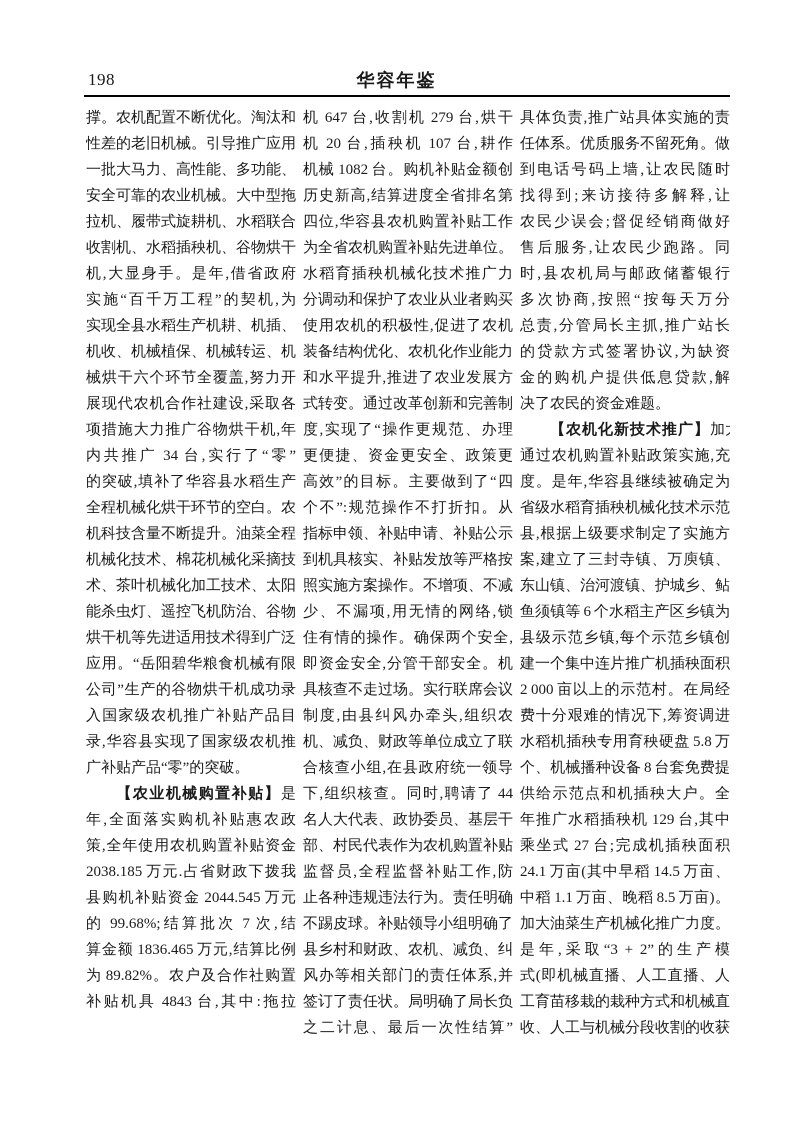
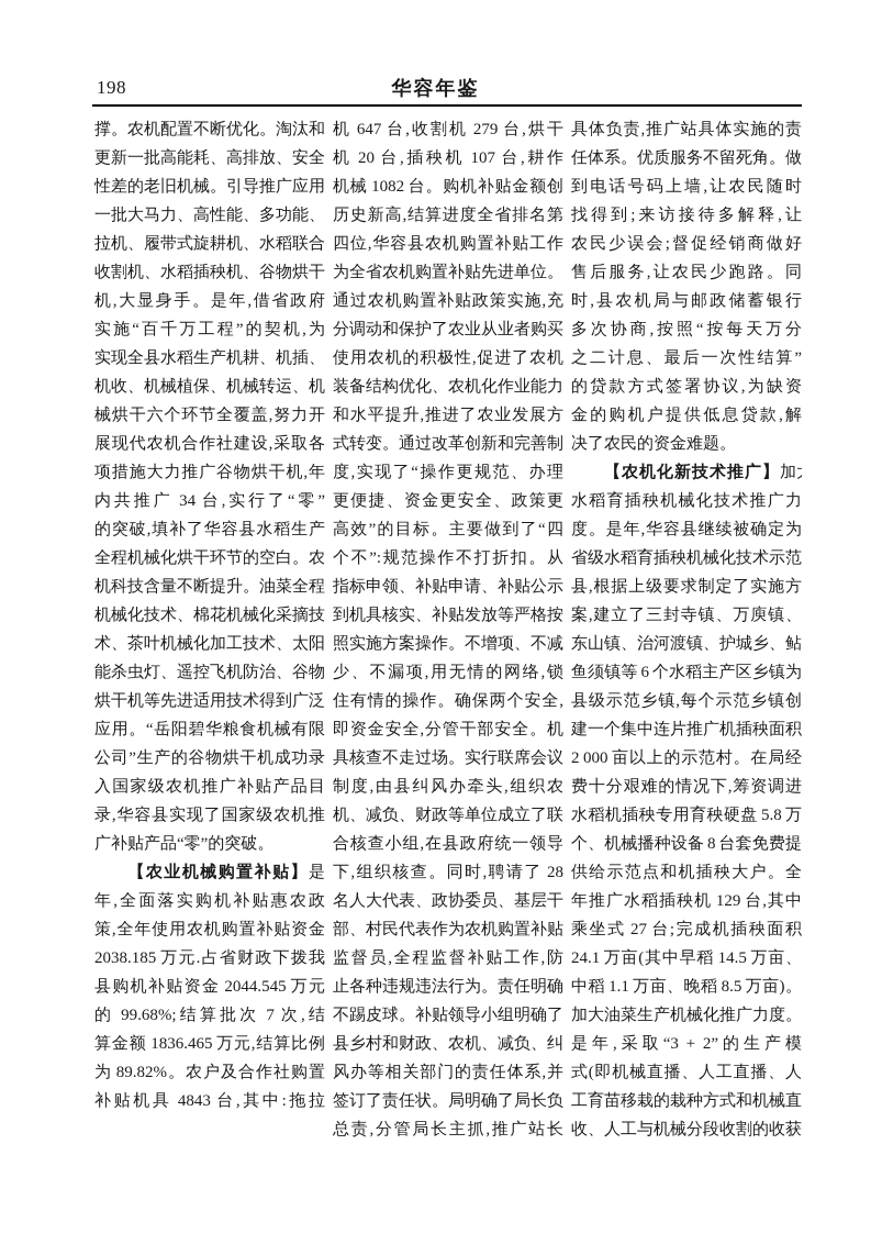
  198
  华容年鉴
  撑。农机配置不断优化。淘汰和
+ 更新一批高能耗、高排放、安全
  性差的老旧机械。引导推广应用
  一批大马力、高性能、多功能、
- 安全可靠的农业机械。大中型拖
  拉机、履带式旋耕机、水稻联合
  收割机、水稻插秧机、谷物烘干
  机,大显身手。是年,借省政府
  实施“百千万工程”的契机,为
  实现全县水稻生产机耕、机插、
  机收、机械植保、机械转运、机
  械烘干六个环节全覆盖,努力开
  展现代农机合作社建设,采取各
  项措施大力推广谷物烘干机,年
  内共推广 34 台,实行了“零”
  的突破,填补了华容县水稻生产
  全程机械化烘干环节的空白。农
  机科技含量不断提升。油菜全程
  机械化技术、棉花机械化采摘技
  术、茶叶机械化加工技术、太阳
  能杀虫灯、遥控飞机防治、谷物
  烘干机等先进适用技术得到广泛
  应用。“岳阳碧华粮食机械有限
  公司”生产的谷物烘干机成功录
  入国家级农机推广补贴产品目
  录,华容县实现了国家级农机推
  广补贴产品“零”的突破。
  【农业机械购置补贴】是
  年,全面落实购机补贴惠农政
  策,全年使用农机购置补贴资金
  2038.185 万元.占省财政下拨我
  县购机补贴资金 2044.545 万元
  的 99.68%;结算批次 7 次,结
  算金额 1836.465 万元,结算比例
  为 89.82%。农户及合作社购置
  补贴机具 4843 台,其中:拖拉
  机 647 台,收割机 279 台,烘干
  机 20 台,插秧机 107 台,耕作
  机械 1082 台。购机补贴金额创
  历史新高,结算进度全省排名第
  四位,华容县农机购置补贴工作
  为全省农机购置补贴先进单位。
- 水稻育插秧机械化技术推广力
+ 通过农机购置补贴政策实施,充
  分调动和保护了农业从业者购买
  使用农机的积极性,促进了农机
  装备结构优化、农机化作业能力
  和水平提升,推进了农业发展方
  式转变。通过改革创新和完善制
  度,实现了“操作更规范、办理
  更便捷、资金更安全、政策更
  高效”的目标。主要做到了“四
  个不”:规范操作不打折扣。从
  指标申领、补贴申请、补贴公示
  到机具核实、补贴发放等严格按
  照实施方案操作。不增项、不减
  少、不漏项,用无情的网络,锁
  住有情的操作。确保两个安全,
  即资金安全,分管干部安全。机
  具核查不走过场。实行联席会议
  制度,由县纠风办牵头,组织农
  机、减负、财政等单位成立了联
  合核查小组,在县政府统一领导
- 下,组织核查。同时,聘请了 44
+ 下,组织核查。同时,聘请了 28
  名人大代表、政协委员、基层干
  部、村民代表作为农机购置补贴
  监督员,全程监督补贴工作,防
  止各种违规违法行为。责任明确
  不踢皮球。补贴领导小组明确了
  县乡村和财政、农机、减负、纠
  风办等相关部门的责任体系,并
  签订了责任状。局明确了局长负
- 之二计息、最后一次性结算”
+ 总责,分管局长主抓,推广站长
  具体负责,推广站具体实施的责
  任体系。优质服务不留死角。做
  到电话号码上墙,让农民随时
  找得到;来访接待多解释,让
  农民少误会;督促经销商做好
  售后服务,让农民少跑路。同
  时,县农机局与邮政储蓄银行
  多次协商,按照“按每天万分
- 总责,分管局长主抓,推广站长
+ 之二计息、最后一次性结算”
  的贷款方式签署协议,为缺资
  金的购机户提供低息贷款,解
  决了农民的资金难题。
  【农机化新技术推广】加
- 通过农机购置补贴政策实施,充
+ 水稻育插秧机械化技术推广力
  度。是年,华容县继续被确定为
  省级水稻育插秧机械化技术示范
  县,根据上级要求制定了实施方
  案,建立了三封寺镇、万庾镇、
  东山镇、治河渡镇、护城乡、鲇
  鱼须镇等 6 个水稻主产区乡镇为
  县级示范乡镇,每个示范乡镇创
  建一个集中连片推广机插秧面积
  2 000 亩以上的示范村。在局经
  费十分艰难的情况下,筹资调进
  水稻机插秧专用育秧硬盘 5.8 万
  个、机械播种设备 8 台套免费提
  供给示范点和机插秧大户。全
  年推广水稻插秧机 129 台,其中
  乘坐式 27 台;完成机插秧面积
  24.1 万亩(其中早稻 14.5 万亩、
  中稻 1.1 万亩、晚稻 8.5 万亩)。
  加大油菜生产机械化推广力度。
  是年,采取“3 + 2”的生产模
  式(即机械直播、人工直播、人
  工育苗移栽的栽种方式和机械直
  收、人工与机械分段收割的收获
